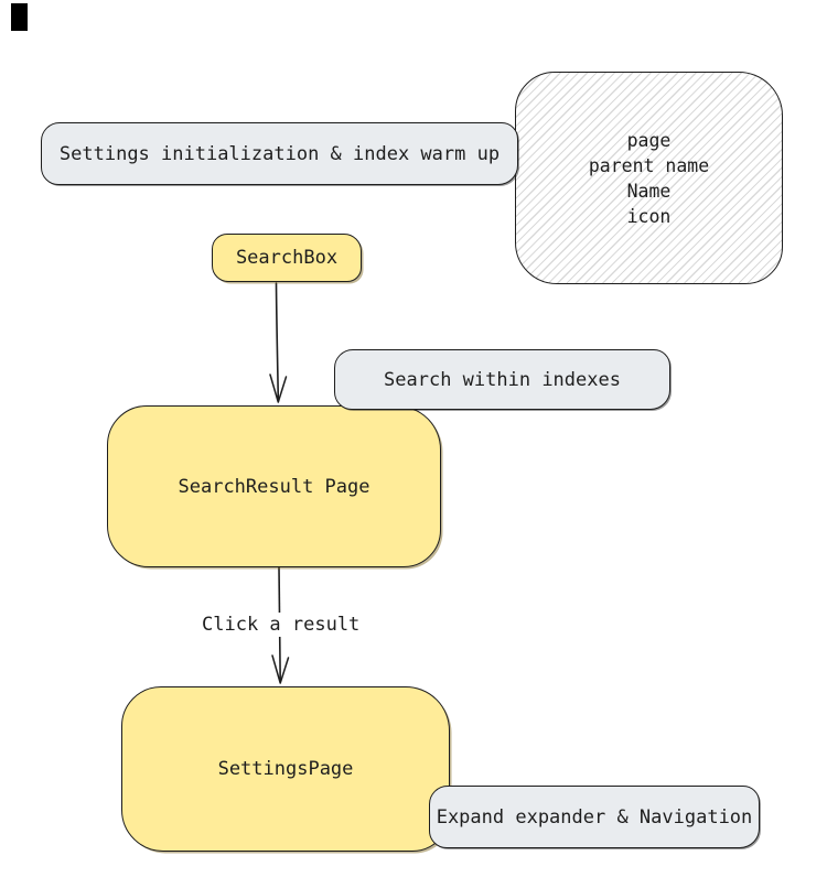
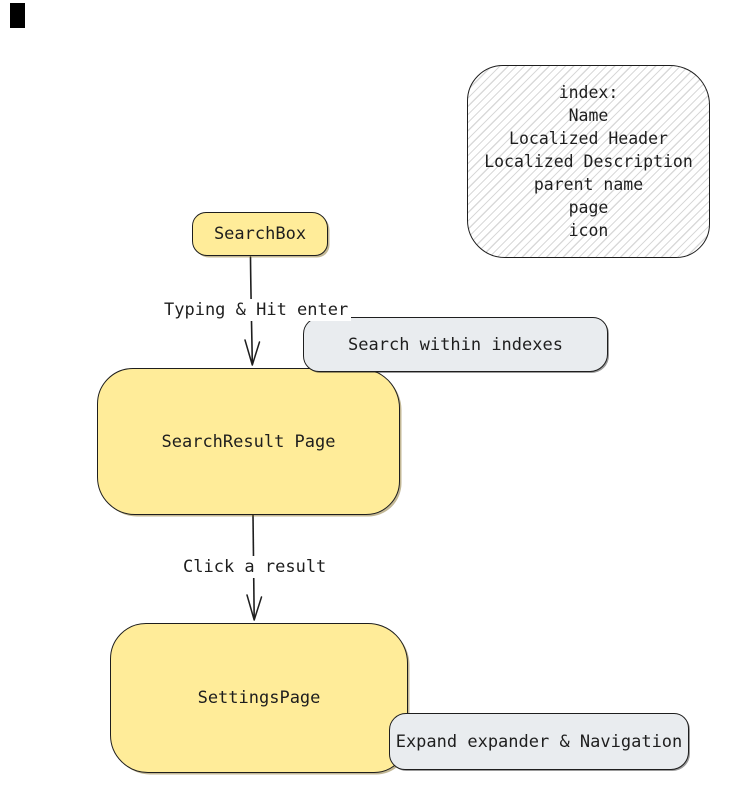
+ index:
- page
+ Name
+ Localized Header
+ Localized Description
  parent name
- Name
+ page
  icon
- Settings initialization & index warm up
  SearchBox
+ Typing & Hit enter
  Search within indexes
  SearchResult Page
  Click a result
  SettingsPage
  Expand expander & Navigation
